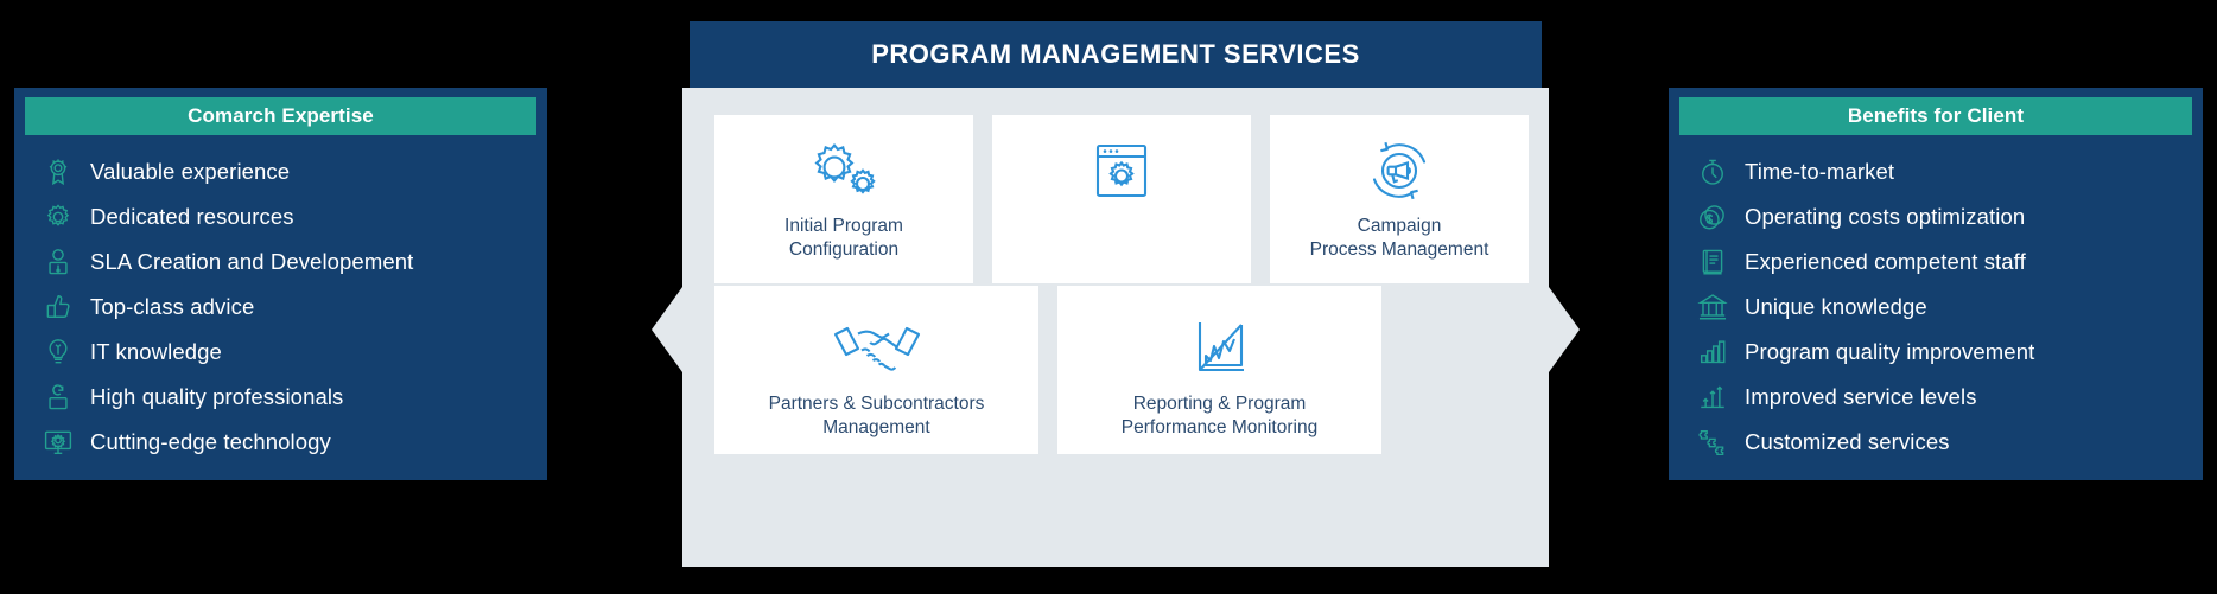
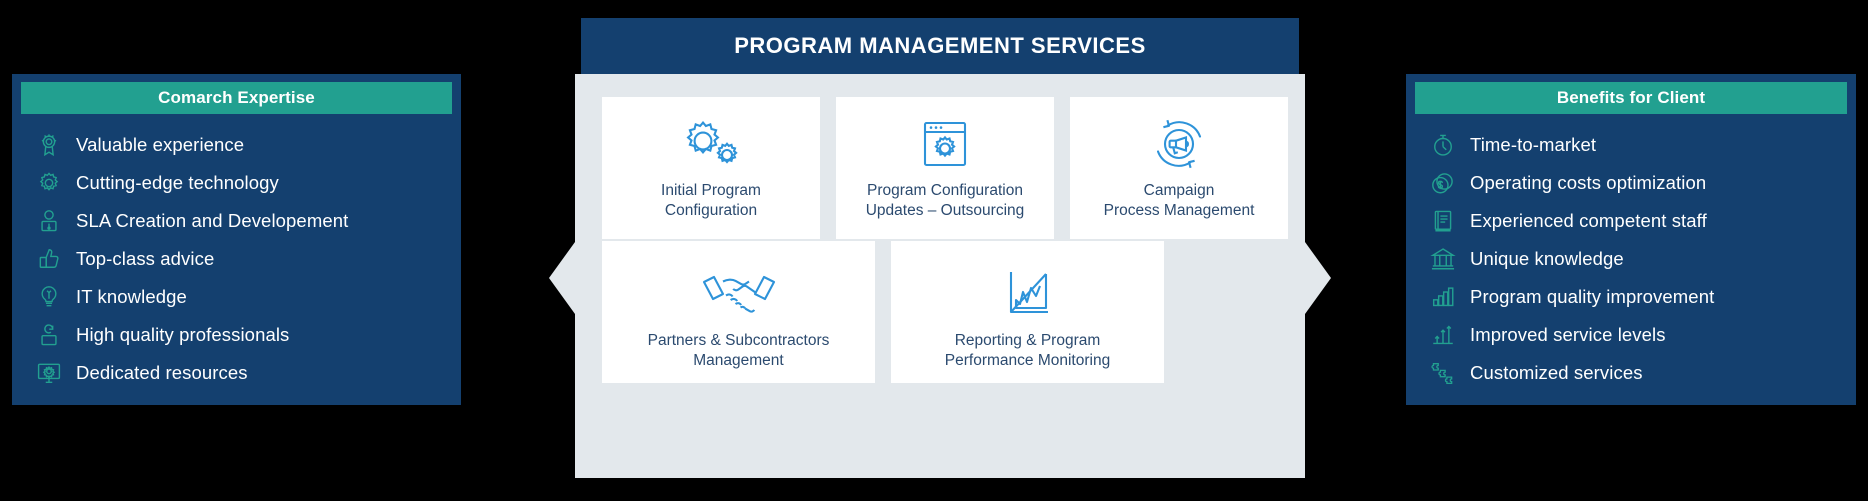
  Comarch Expertise
  Valuable experience
- Dedicated resources
+ Cutting-edge technology
  SLA Creation and Developement
  Top-class advice
  IT knowledge
  High quality professionals
- Cutting-edge technology
+ Dedicated resources
  PROGRAM MANAGEMENT SERVICES
  Initial Program
  Configuration
+ Program Configuration
+ Updates – Outsourcing
  Campaign
  Process Management
  Partners & Subcontractors
  Management
  Reporting & Program
  Performance Monitoring
  Benefits for Client
  Time-to-market
  Operating costs optimization
  Experienced competent staff
  Unique knowledge
  Program quality improvement
  Improved service levels
  Customized services
